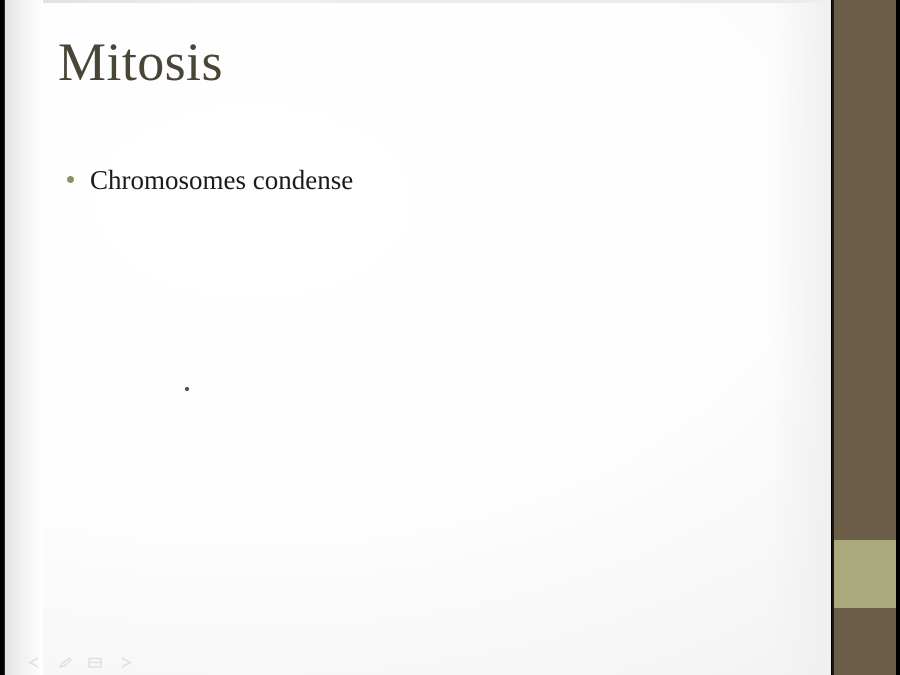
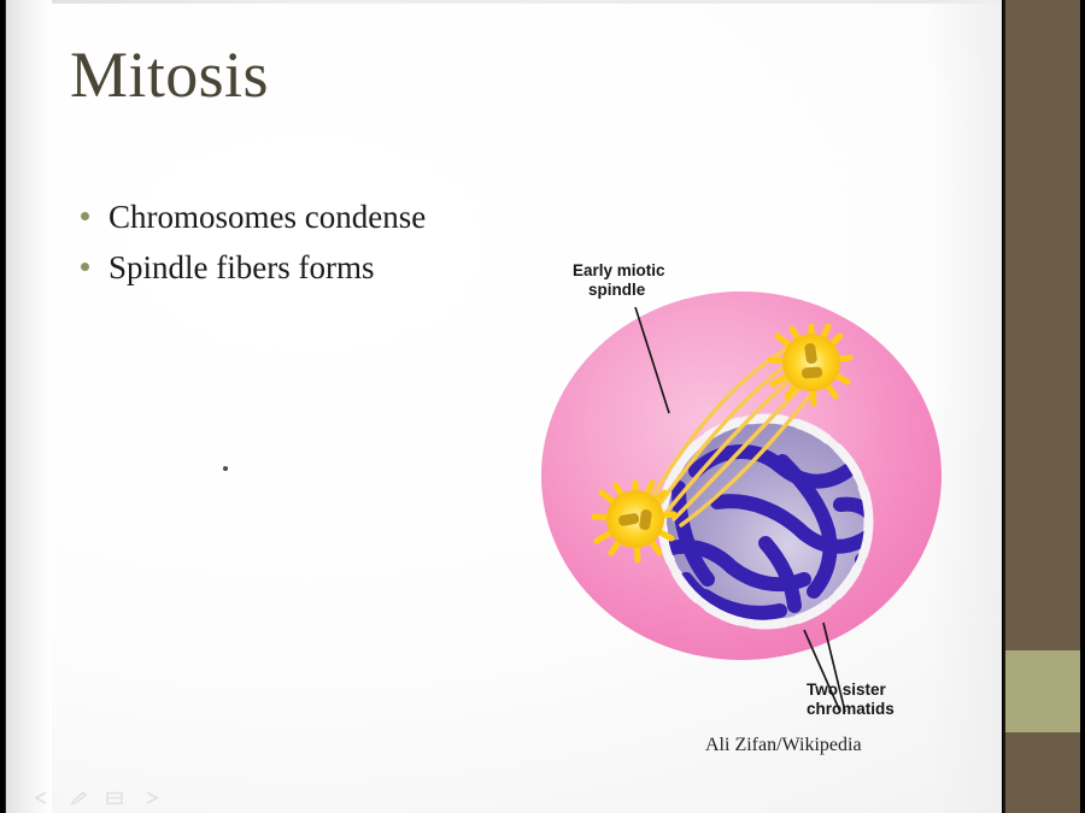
  Mitosis
  Chromosomes condense
+ Spindle fibers forms
+ Early miotic
+ spindle
+ Two sister
+ chromatids
+ Ali Zifan/Wikipedia
